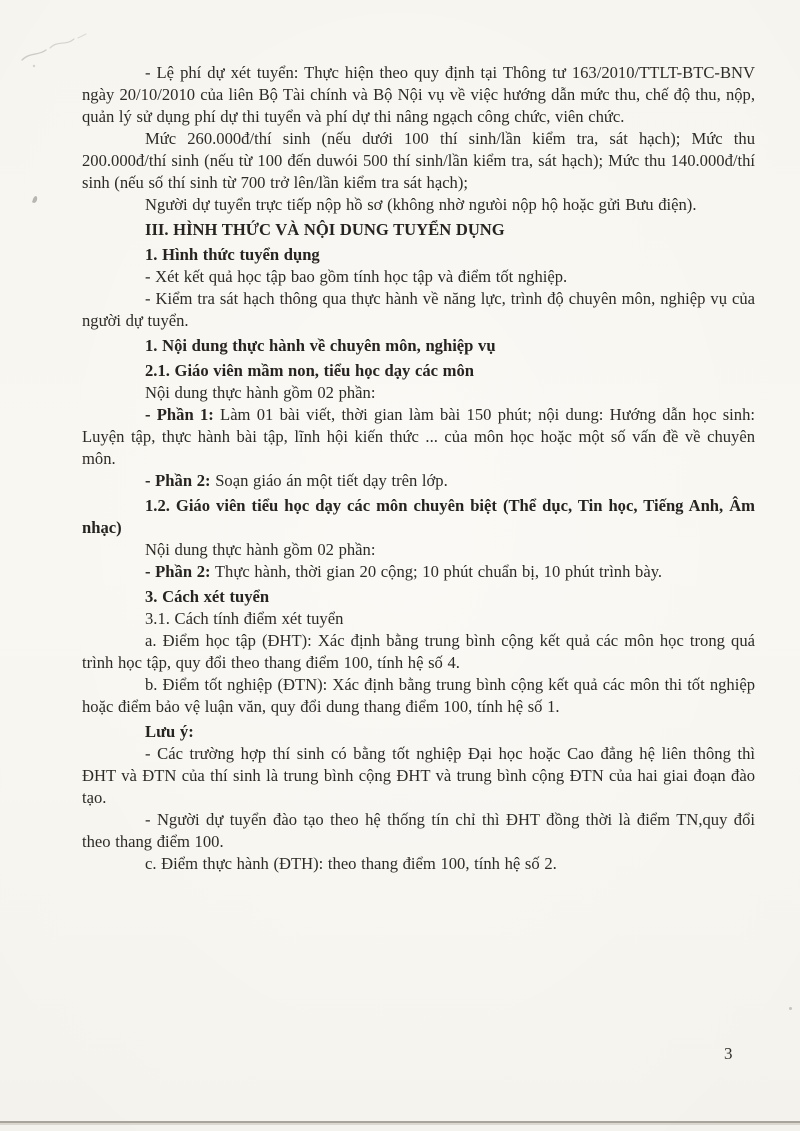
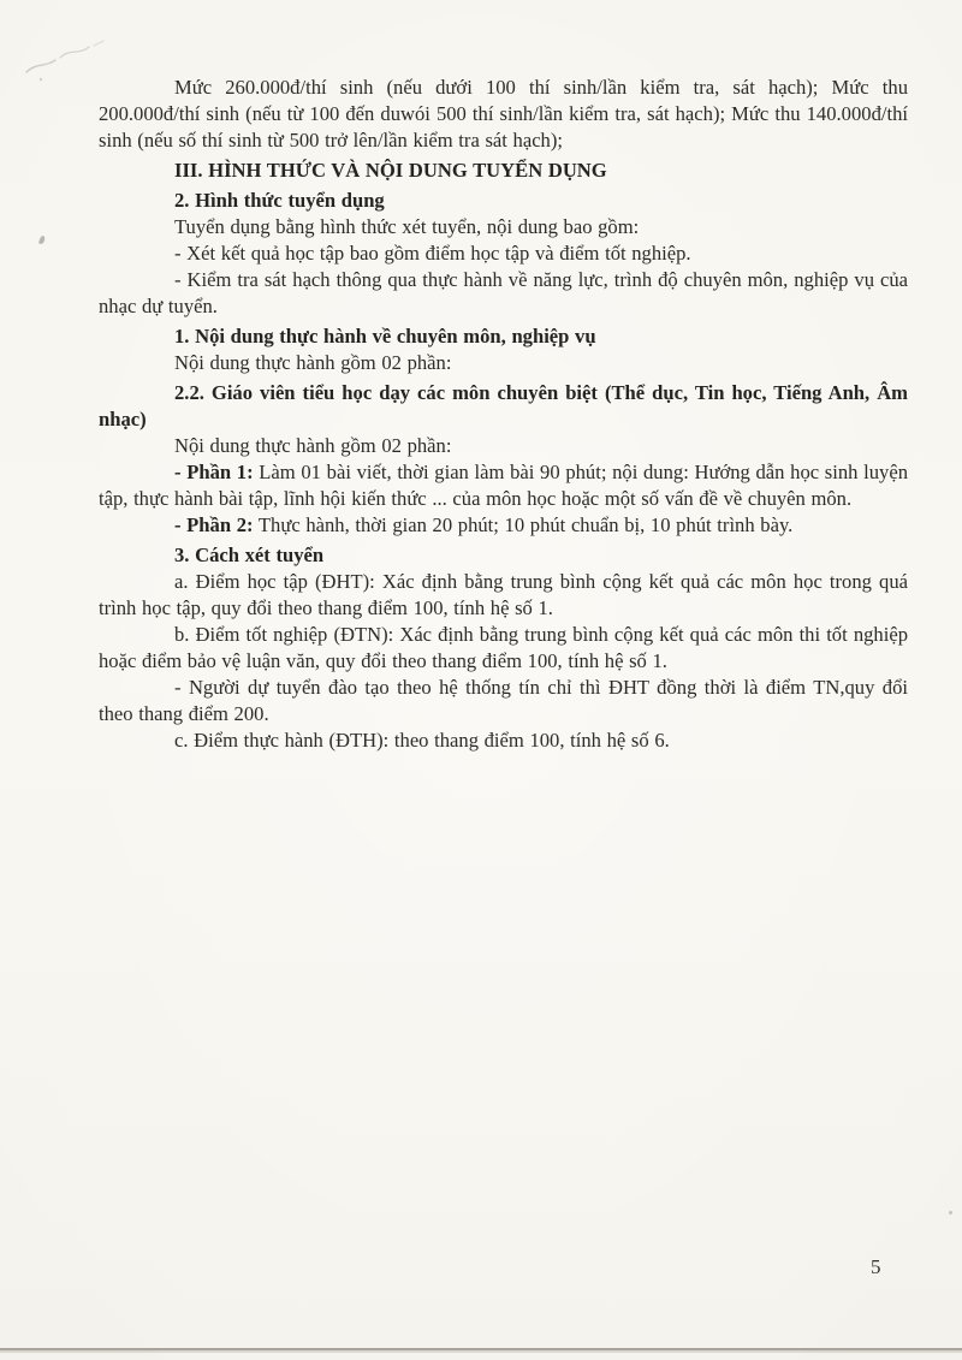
- - Lệ phí dự xét tuyển: Thực hiện theo quy định tại Thông tư 163/2010/TTLT-BTC-BNV ngày 20/10/2010 của liên Bộ Tài chính và Bộ Nội vụ về việc hướng dẫn mức thu, chế độ thu, nộp, quản lý sử dụng phí dự thi tuyển và phí dự thi nâng ngạch công chức, viên chức.
- Mức 260.000đ/thí sinh (nếu dưới 100 thí sinh/lần kiểm tra, sát hạch); Mức thu 200.000đ/thí sinh (nếu từ 100 đến duwói 500 thí sinh/lần kiểm tra, sát hạch); Mức thu 140.000đ/thí sinh (nếu số thí sinh từ 700 trở lên/lần kiểm tra sát hạch);
+ Mức 260.000đ/thí sinh (nếu dưới 100 thí sinh/lần kiểm tra, sát hạch); Mức thu 200.000đ/thí sinh (nếu từ 100 đến duwói 500 thí sinh/lần kiểm tra, sát hạch); Mức thu 140.000đ/thí sinh (nếu số thí sinh từ 500 trở lên/lần kiểm tra sát hạch);
- Người dự tuyển trực tiếp nộp hồ sơ (không nhờ ngưòi nộp hộ hoặc gửi Bưu điện).
  III. HÌNH THỨC VÀ NỘI DUNG TUYỂN DỤNG
- 1. Hình thức tuyển dụng
+ 2. Hình thức tuyển dụng
+ Tuyển dụng bằng hình thức xét tuyển, nội dung bao gồm:
- - Xét kết quả học tập bao gồm tính học tập và điểm tốt nghiệp.
+ - Xét kết quả học tập bao gồm điểm học tập và điểm tốt nghiệp.
- - Kiểm tra sát hạch thông qua thực hành về năng lực, trình độ chuyên môn, nghiệp vụ của người dự tuyển.
+ - Kiểm tra sát hạch thông qua thực hành về năng lực, trình độ chuyên môn, nghiệp vụ của nhạc dự tuyển.
  1. Nội dung thực hành về chuyên môn, nghiệp vụ
- 2.1. Giáo viên mầm non, tiểu học dạy các môn
  Nội dung thực hành gồm 02 phần:
- - Phần 1: Làm 01 bài viết, thời gian làm bài 150 phút; nội dung: Hướng dẫn học sinh: Luyện tập, thực hành bài tập, lĩnh hội kiến thức ... của môn học hoặc một số vấn đề về chuyên môn.
- - Phần 2: Soạn giáo án một tiết dạy trên lớp.
- 1.2. Giáo viên tiểu học dạy các môn chuyên biệt (Thể dục, Tin học, Tiếng Anh, Âm nhạc)
+ 2.2. Giáo viên tiểu học dạy các môn chuyên biệt (Thể dục, Tin học, Tiếng Anh, Âm nhạc)
  Nội dung thực hành gồm 02 phần:
+ - Phần 1: Làm 01 bài viết, thời gian làm bài 90 phút; nội dung: Hướng dẫn học sinh luyện tập, thực hành bài tập, lĩnh hội kiến thức ... của môn học hoặc một số vấn đề về chuyên môn.
- - Phần 2: Thực hành, thời gian 20 cộng; 10 phút chuẩn bị, 10 phút trình bày.
+ - Phần 2: Thực hành, thời gian 20 phút; 10 phút chuẩn bị, 10 phút trình bày.
  3. Cách xét tuyển
- 3.1. Cách tính điểm xét tuyển
- a. Điểm học tập (ĐHT): Xác định bằng trung bình cộng kết quả các môn học trong quá trình học tập, quy đổi theo thang điểm 100, tính hệ số 4.
+ a. Điểm học tập (ĐHT): Xác định bằng trung bình cộng kết quả các môn học trong quá trình học tập, quy đổi theo thang điểm 100, tính hệ số 1.
- b. Điểm tốt nghiệp (ĐTN): Xác định bằng trung bình cộng kết quả các môn thi tốt nghiệp hoặc điểm bảo vệ luận văn, quy đổi dung thang điểm 100, tính hệ số 1.
+ b. Điểm tốt nghiệp (ĐTN): Xác định bằng trung bình cộng kết quả các môn thi tốt nghiệp hoặc điểm bảo vệ luận văn, quy đổi theo thang điểm 100, tính hệ số 1.
- Lưu ý:
- - Các trường hợp thí sinh có bằng tốt nghiệp Đại học hoặc Cao đẳng hệ liên thông thì ĐHT và ĐTN của thí sinh là trung bình cộng ĐHT và trung bình cộng ĐTN của hai giai đoạn đào tạo.
- - Người dự tuyển đào tạo theo hệ thống tín chỉ thì ĐHT đồng thời là điểm TN,quy đổi theo thang điểm 100.
+ - Người dự tuyển đào tạo theo hệ thống tín chỉ thì ĐHT đồng thời là điểm TN,quy đổi theo thang điểm 200.
- c. Điểm thực hành (ĐTH): theo thang điểm 100, tính hệ số 2.
+ c. Điểm thực hành (ĐTH): theo thang điểm 100, tính hệ số 6.
- 3
+ 5
